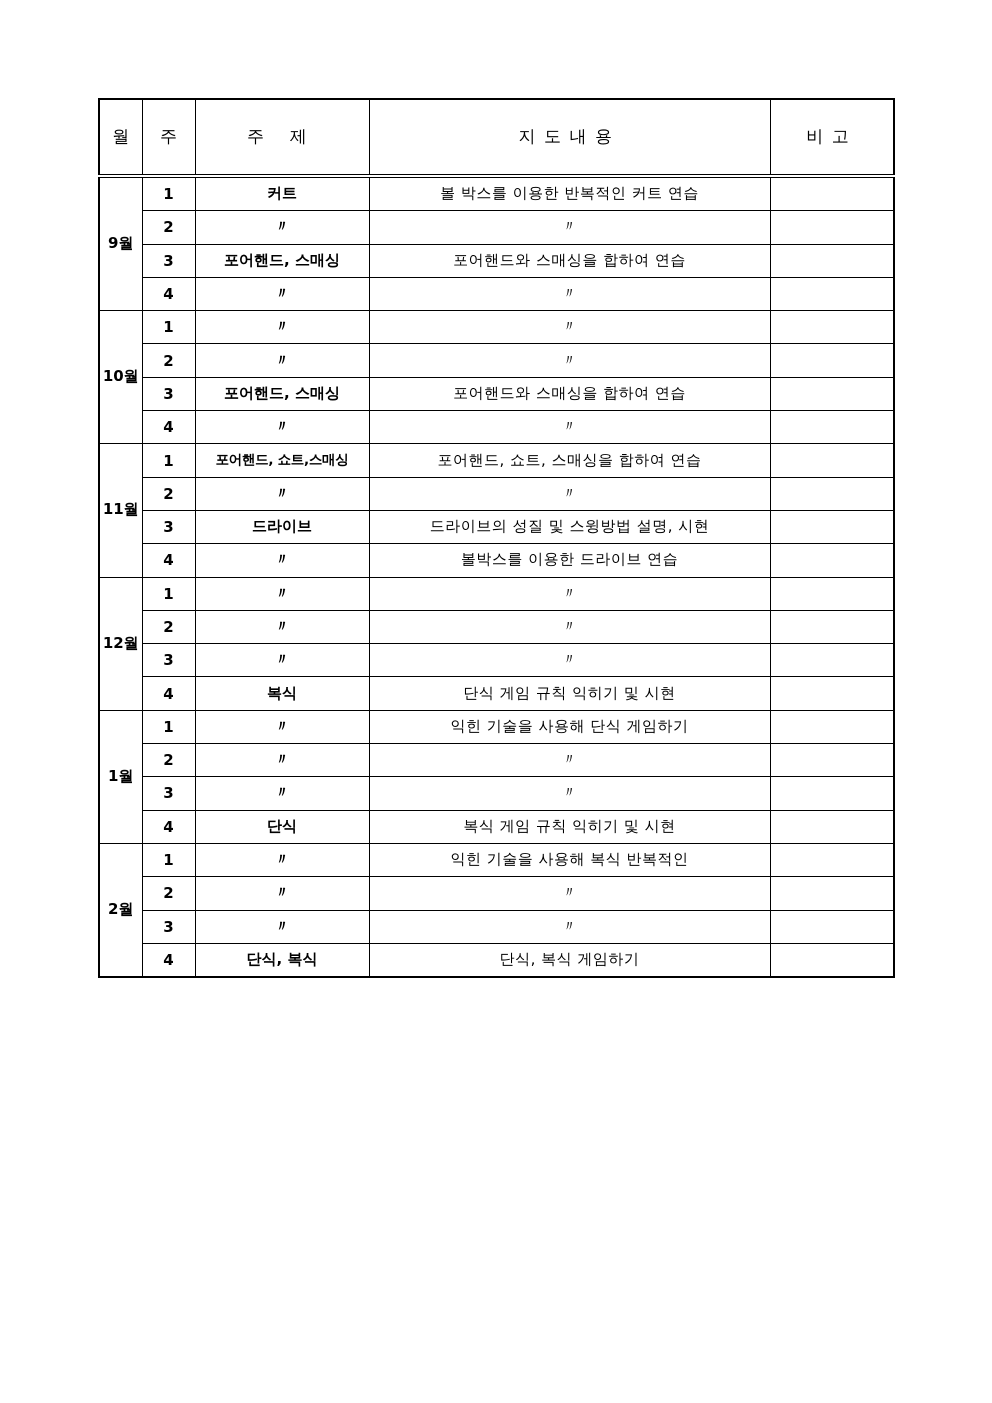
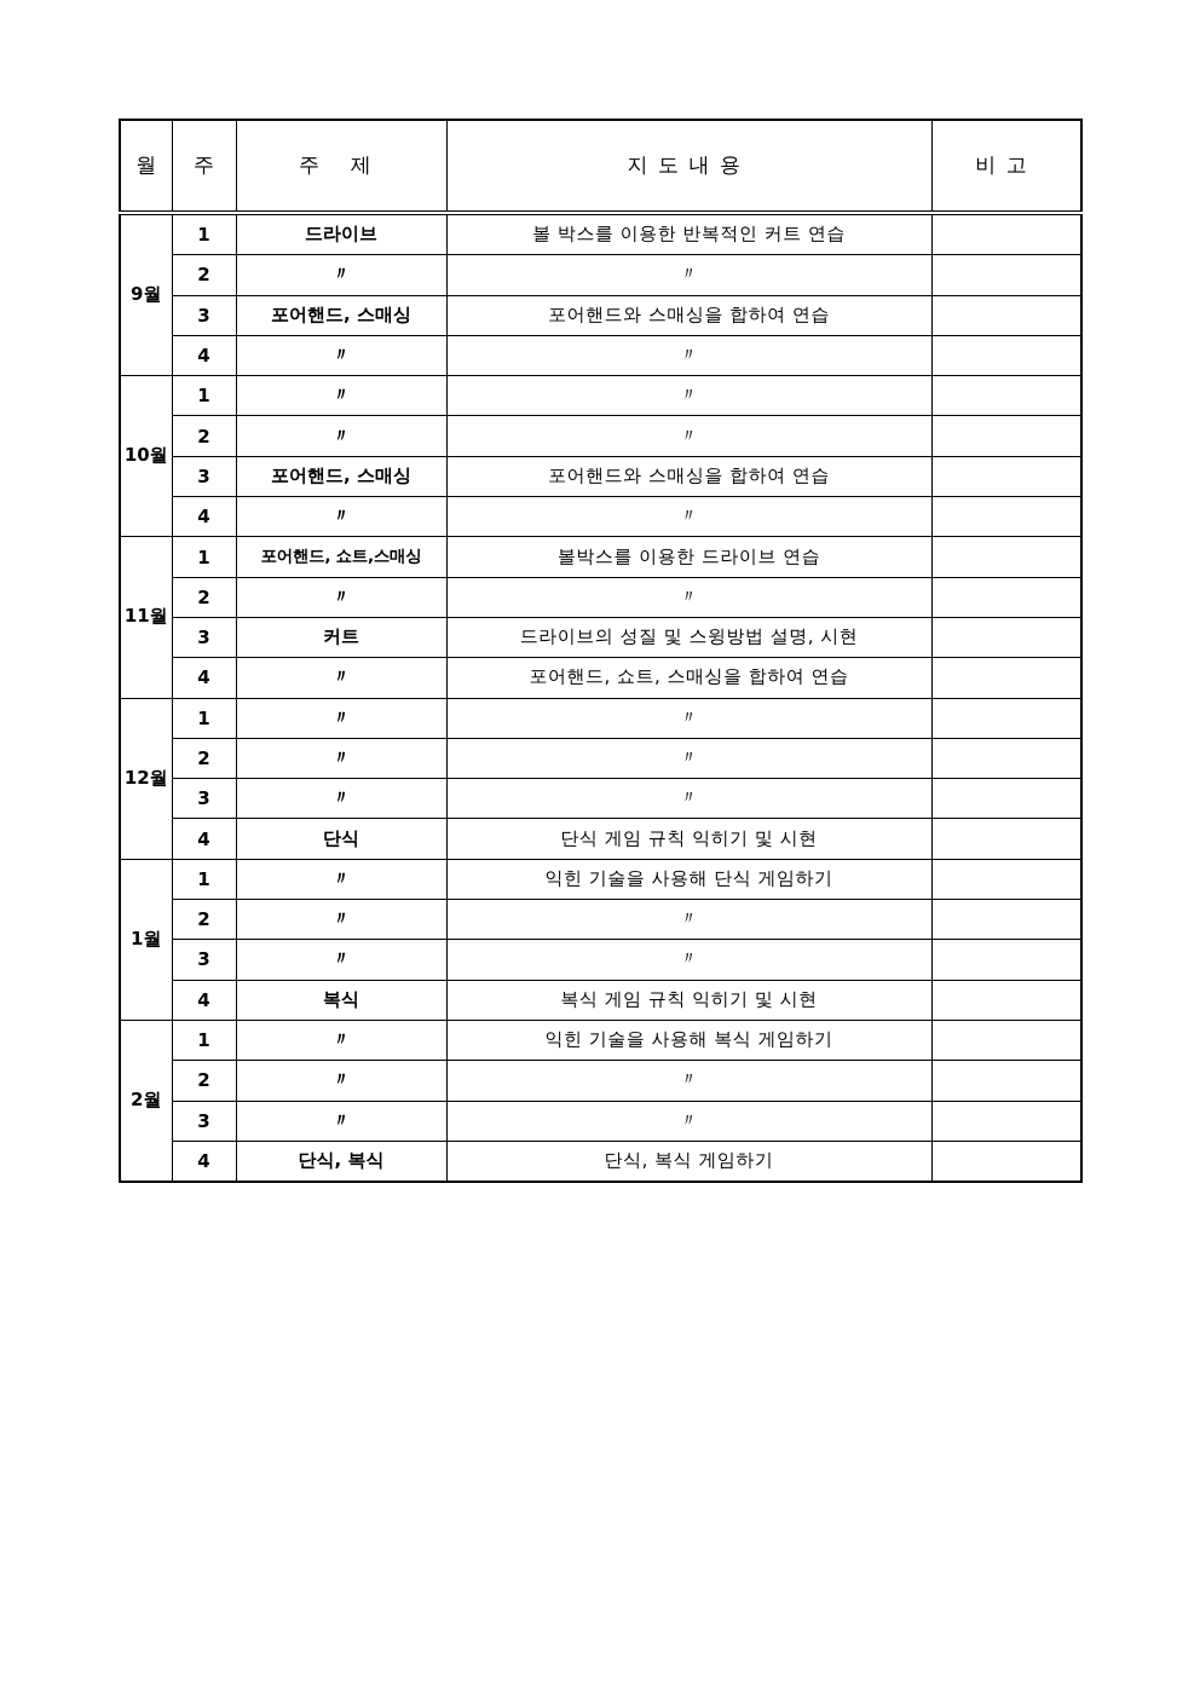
  월	주	주 제	지도내용	비고
- 9월	1	커트	볼 박스를 이용한 반복적인 커트 연습
+ 9월	1	드라이브	볼 박스를 이용한 반복적인 커트 연습
  2	〃	〃
  3	포어핸드, 스매싱	포어핸드와 스매싱을 합하여 연습
  4	〃	〃
  10월	1	〃	〃
  2	〃	〃
  3	포어핸드, 스매싱	포어핸드와 스매싱을 합하여 연습
  4	〃	〃
- 11월	1	포어핸드, 쇼트,스매싱	포어핸드, 쇼트, 스매싱을 합하여 연습
+ 11월	1	포어핸드, 쇼트,스매싱	볼박스를 이용한 드라이브 연습
  2	〃	〃
- 3	드라이브	드라이브의 성질 및 스윙방법 설명, 시현
+ 3	커트	드라이브의 성질 및 스윙방법 설명, 시현
- 4	〃	볼박스를 이용한 드라이브 연습
+ 4	〃	포어핸드, 쇼트, 스매싱을 합하여 연습
  12월	1	〃	〃
  2	〃	〃
  3	〃	〃
- 4	복식	단식 게임 규칙 익히기 및 시현
+ 4	단식	단식 게임 규칙 익히기 및 시현
  1월	1	〃	익힌 기술을 사용해 단식 게임하기
  2	〃	〃
  3	〃	〃
- 4	단식	복식 게임 규칙 익히기 및 시현
+ 4	복식	복식 게임 규칙 익히기 및 시현
- 2월	1	〃	익힌 기술을 사용해 복식 반복적인
+ 2월	1	〃	익힌 기술을 사용해 복식 게임하기
  2	〃	〃
  3	〃	〃
  4	단식, 복식	단식, 복식 게임하기
